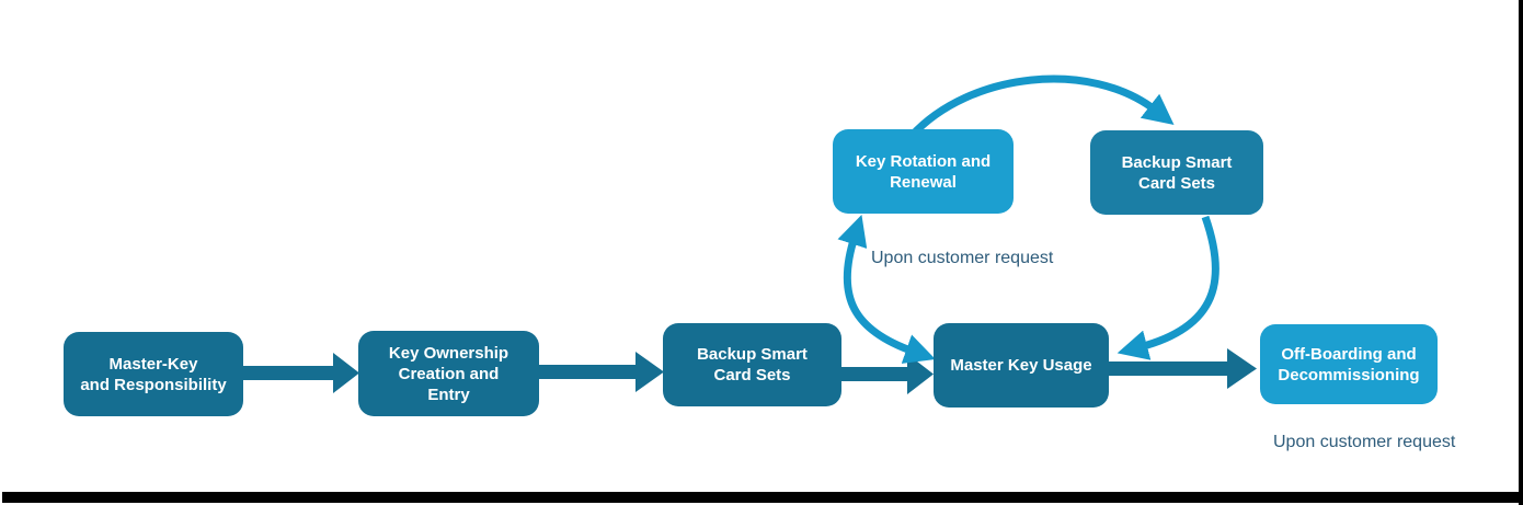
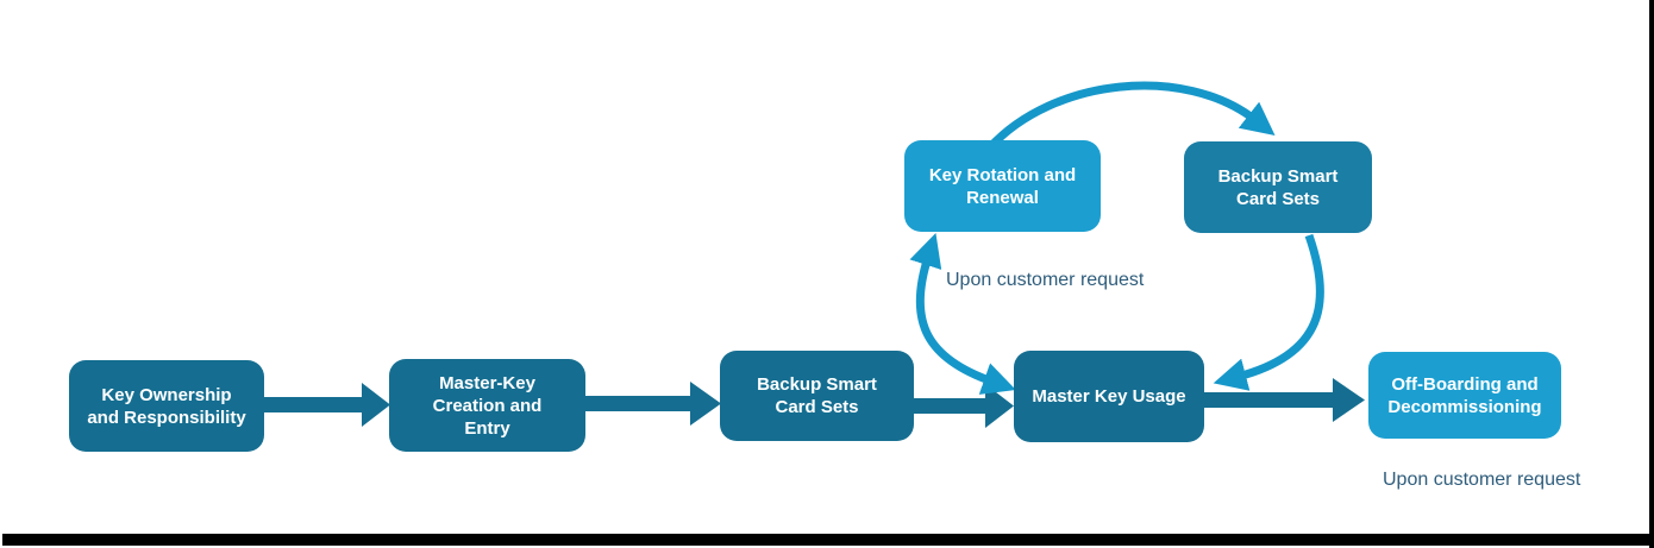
- Master-Key
+ Key Ownership
  and Responsibility
- Key Ownership
+ Master-Key
  Creation and
  Entry
  Backup Smart
  Card Sets
  Master Key Usage
  Off-Boarding and
  Decommissioning
  Key Rotation and
  Renewal
  Backup Smart
  Card Sets
  Upon customer request
  Upon customer request
